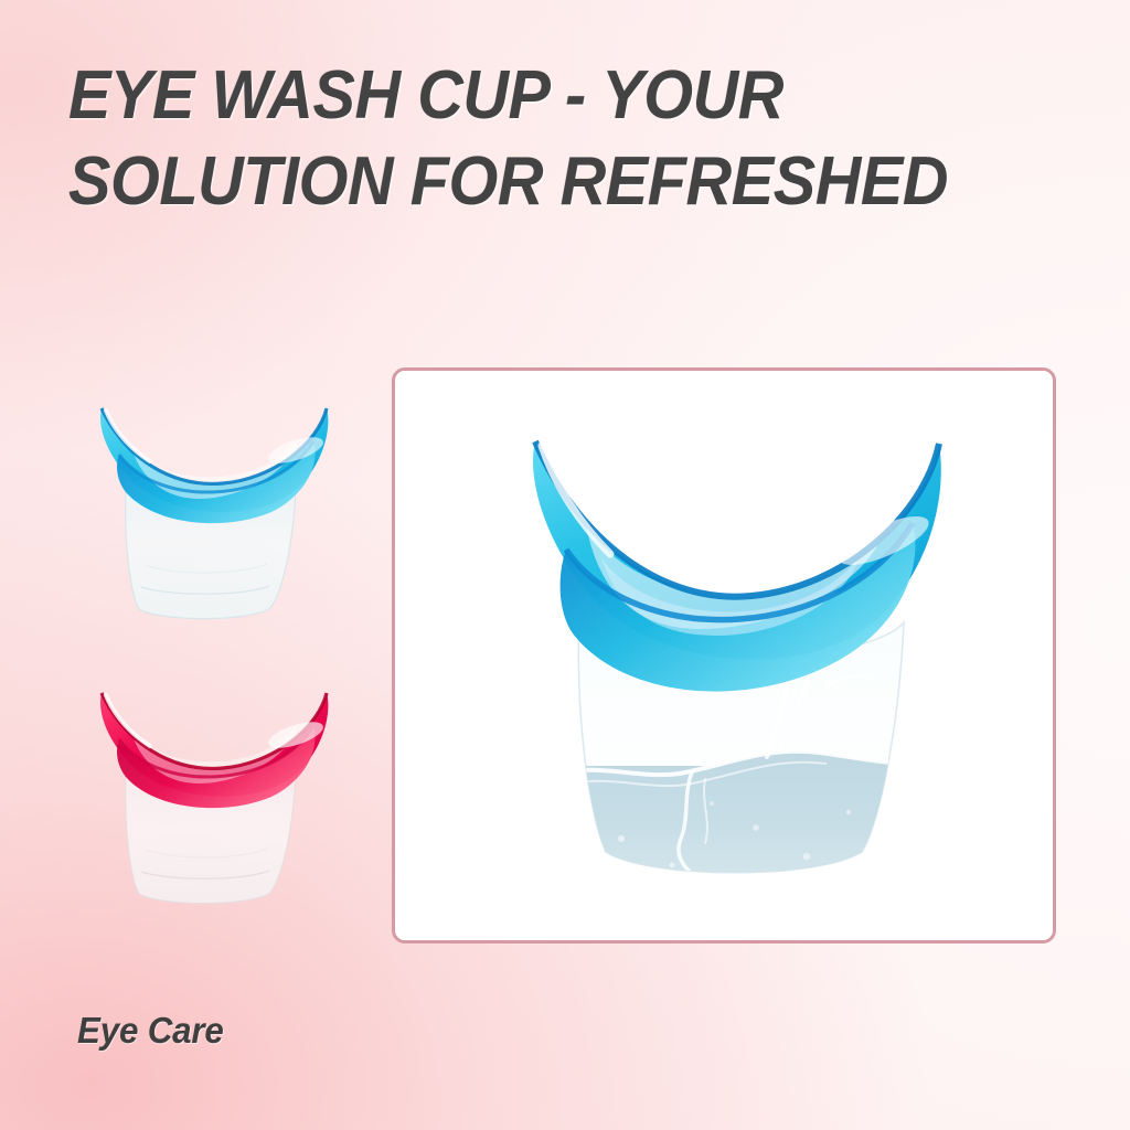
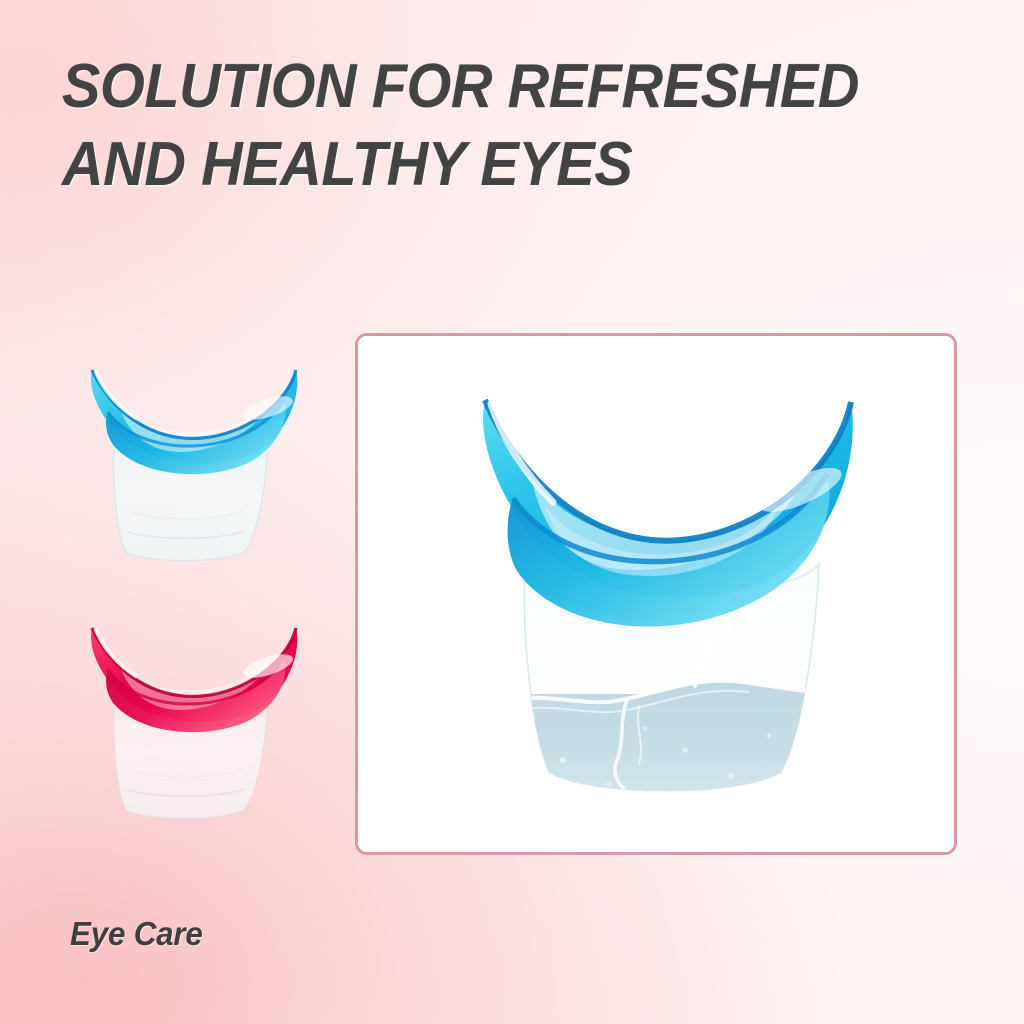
- EYE WASH CUP - YOUR
  SOLUTION FOR REFRESHED
+ AND HEALTHY EYES
  Eye Care
